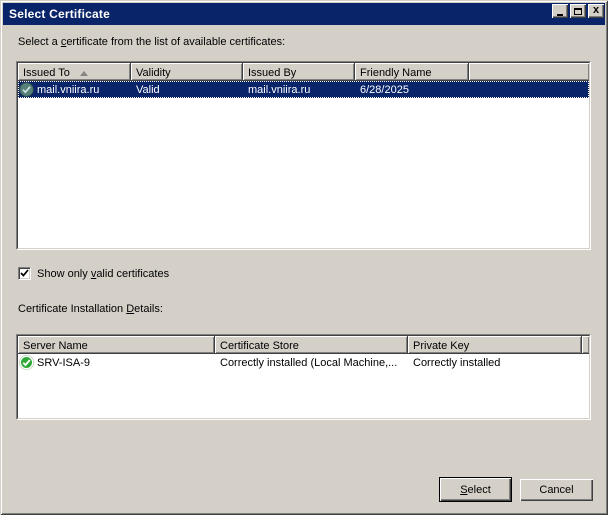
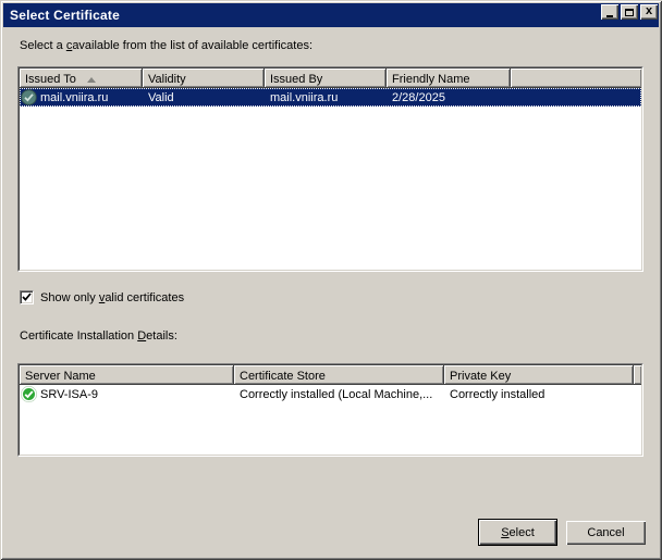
  Select Certificate
  x
- Select a certificate from the list of available certificates:
+ Select a cavailable from the list of available certificates:
  Issued To
  Validity
  Issued By
  Friendly Name
  mail.vniira.ru
  Valid
  mail.vniira.ru
- 6/28/2025
+ 2/28/2025
  Show only valid certificates
  Certificate Installation Details:
  Server Name
  Certificate Store
  Private Key
  SRV-ISA-9
  Correctly installed (Local Machine,...
  Correctly installed
  S
  elect
  Cancel
